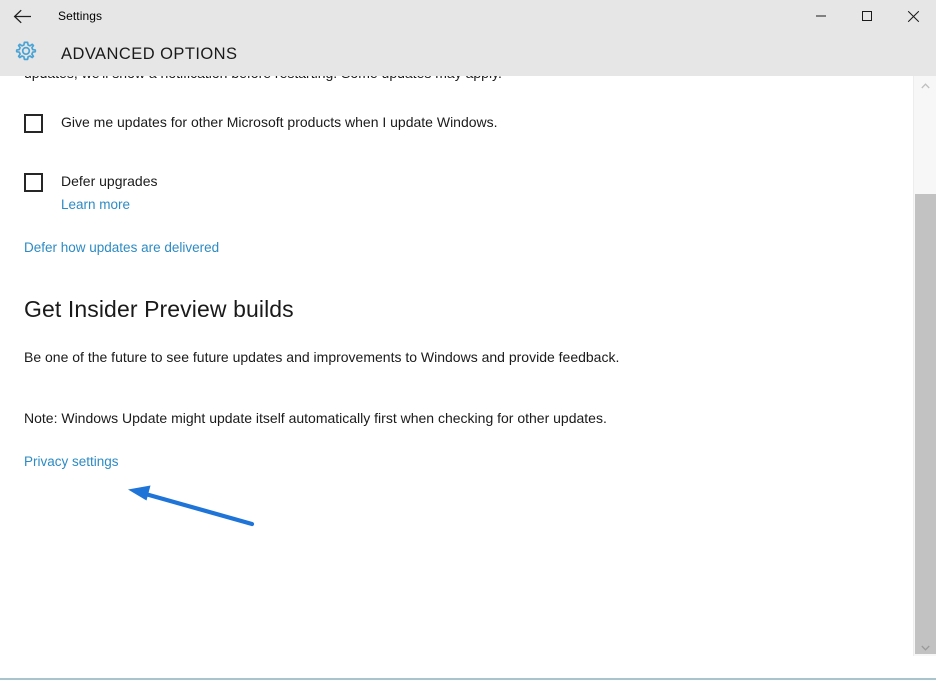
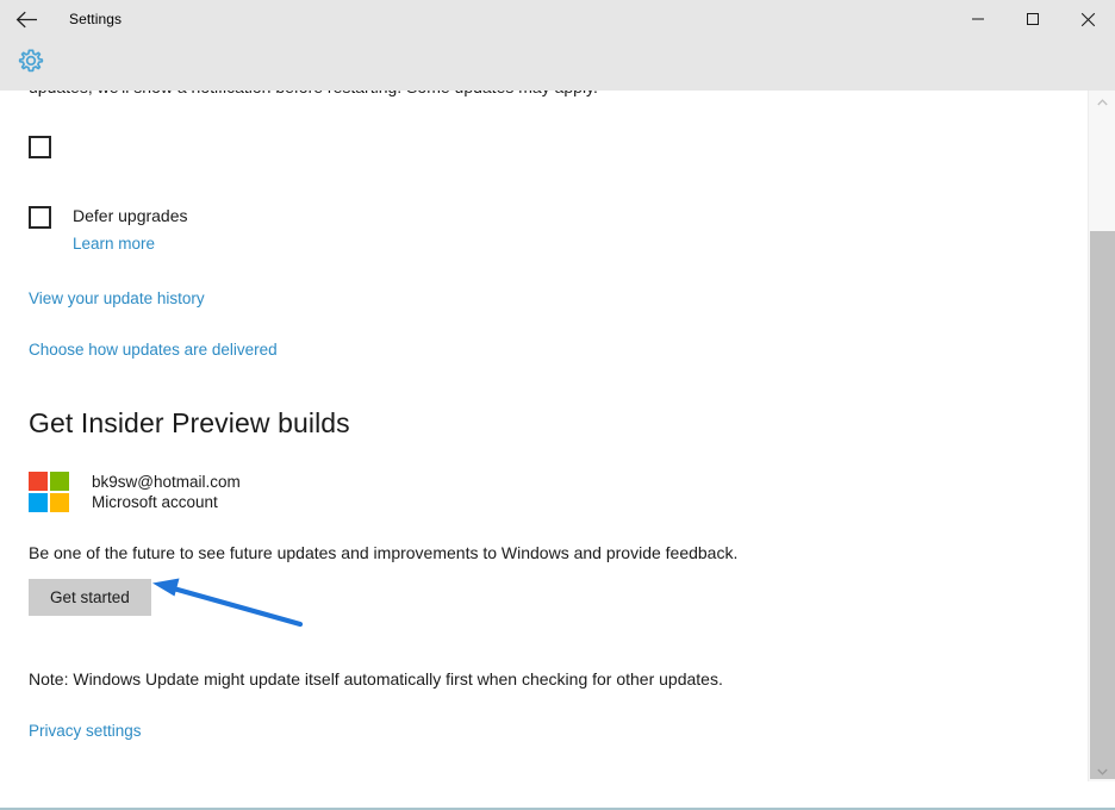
  Settings
- ADVANCED OPTIONS
- Give me updates for other Microsoft products when I update Windows.
  Defer upgrades
  Learn more
+ View your update history
- Defer how updates are delivered
+ Choose how updates are delivered
  Get Insider Preview builds
+ bk9sw@hotmail.com
+ Microsoft account
  Be one of the future to see future updates and improvements to Windows and provide feedback.
+ Get started
  Note: Windows Update might update itself automatically first when checking for other updates.
  Privacy settings
